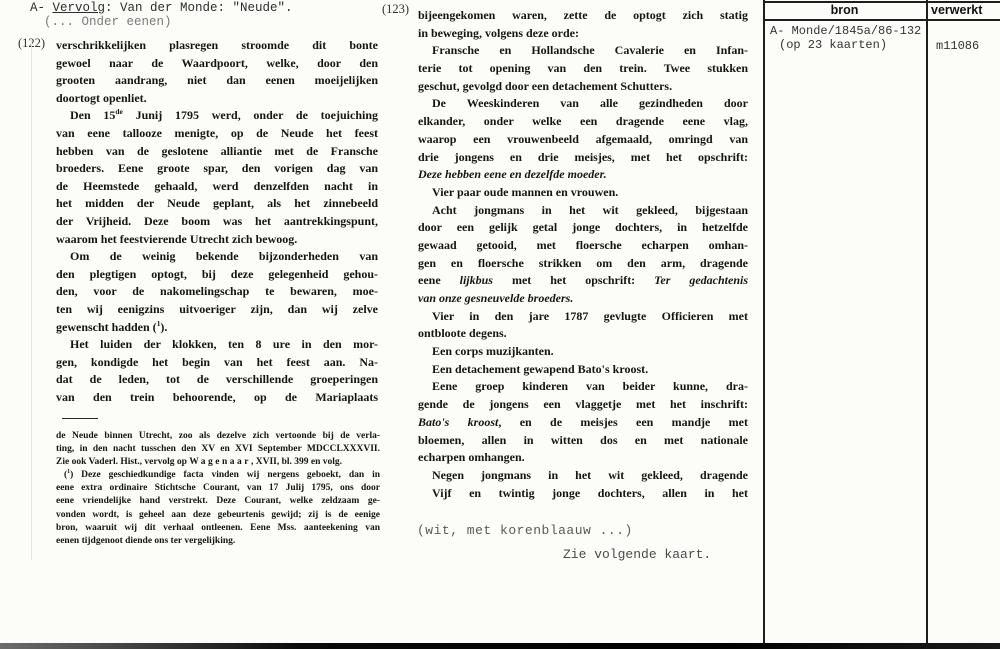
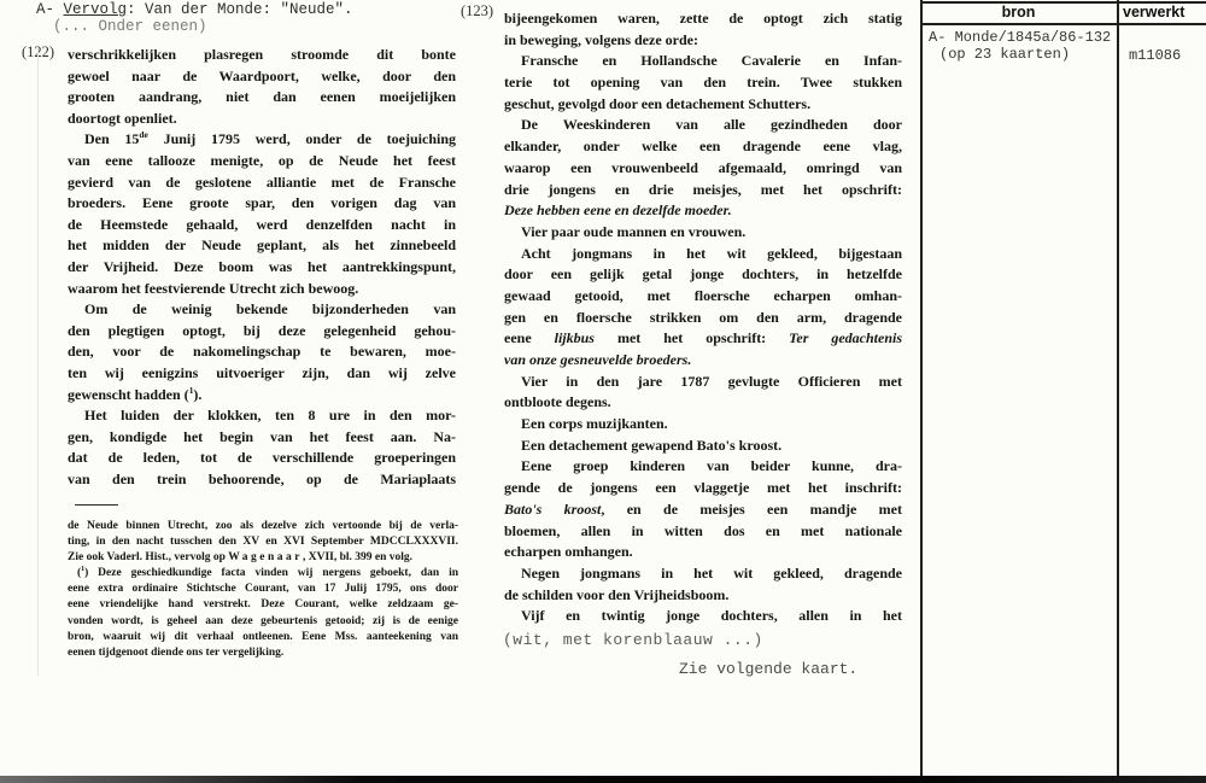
  A- Vervolg: Van der Monde: "Neude".
  (... Onder eenen)
  (12)
  (123)
  verschrikkelijken plasregen stroomde dit bonte
  gewoel naar de Waardpoort, welke, door den
  grooten aandrang, niet dan eenen moeijelijken
  doortogt openliet.
  Den 15de Junij 1795 werd, onder de toejuiching
  van eene tallooze menigte, op de Neude het feest
- hebben van de geslotene alliantie met de Fransche
+ gevierd van de geslotene alliantie met de Fransche
  broeders. Eene groote spar, den vorigen dag van
  de Heemstede gehaald, werd denzelfden nacht in
  het midden der Neude geplant, als het zinnebeeld
  der Vrijheid. Deze boom was het aantrekkingspunt,
  waarom het feestvierende Utrecht zich bewoog.
  Om de weinig bekende bijzonderheden van
  den plegtigen optogt, bij deze gelegenheid gehou-
  den, voor de nakomelingschap te bewaren, moe-
  ten wij eenigzins uitvoeriger zijn, dan wij zelve
  gewenscht hadden (1).
  Het luiden der klokken, ten 8 ure in den mor-
  gen, kondigde het begin van het feest aan. Na-
  dat de leden, tot de verschillende groeperingen
  van den trein behoorende, op de Mariaplaats
  de Neude binnen Utrecht, zoo als dezelve zich vertoonde bij de verla-
  ting, in den nacht tusschen den XV en XVI September MDCCLXXXVII.
  Zie ook Vaderl. Hist., vervolg op Wagenaar, XVII, bl. 399 en volg.
  ( ) Deze geschiedkundige facta vinden wij nergens geboekt, dan in
  eene extra ordinaire Stichtsche Courant, van 17 Julij 1795, ons door
  eene vriendelijke hand verstrekt. Deze Courant, welke zeldzaam ge-
- vonden wordt, is geheel aan deze gebeurtenis gewijd; zij is de eenige
+ vonden wordt, is geheel aan deze gebeurtenis getooid; zij is de eenige
  bron, waaruit wij dit verhaal ontleenen. Eene Mss. aanteekening van
  eenen tijdgenoot diende ons ter vergelijking.
  bijeengekomen waren, zette de optogt zich statig
  in beweging, volgens deze orde:
  Fransche en Hollandsche Cavalerie en Infan-
  terie tot opening van den trein. Twee stukken
  geschut, gevolgd door een detachement Schutters.
  De Weeskinderen van alle gezindheden door
  elkander, onder welke een dragende eene vlag,
  waarop een vrouwenbeeld afgemaald, omringd van
  drie jongens en drie meisjes, met het opschrift:
  Deze hebben eene en dezelfde moeder.
  Vier paar oude mannen en vrouwen.
  Acht jongmans in het wit gekleed, bijgestaan
  door een gelijk getal jonge dochters, in hetzelfde
  gewaad getooid, met floersche echarpen omhan-
  gen en floersche strikken om den arm, dragende
  eene lijkbus met het opschrift: Ter gedachtenis
  van onze gesneuvelde broeders.
  Vier in den jare 1787 gevlugte Officieren met
  ontbloote degens.
  Een corps muzijkanten.
  Een detachement gewapend Bato's kroost.
  Eene groep kinderen van beider kunne, dra-
  gende de jongens een vlaggetje met het inschrift:
  Bato's kroost, en de meisjes een mandje met
  bloemen, allen in witten dos en met nationale
  echarpen omhangen.
  Negen jongmans in het wit gekleed, dragende
+ de schilden voor den Vrijheidsboom.
  Vijf en twintig jonge dochters, allen in het
  (wit, met korenblaauw ...)
  Zie volgende kaart.
  bron
  verwerkt
  A- Monde/1845a/86-132
  (op 23 kaarten)
  m11086
